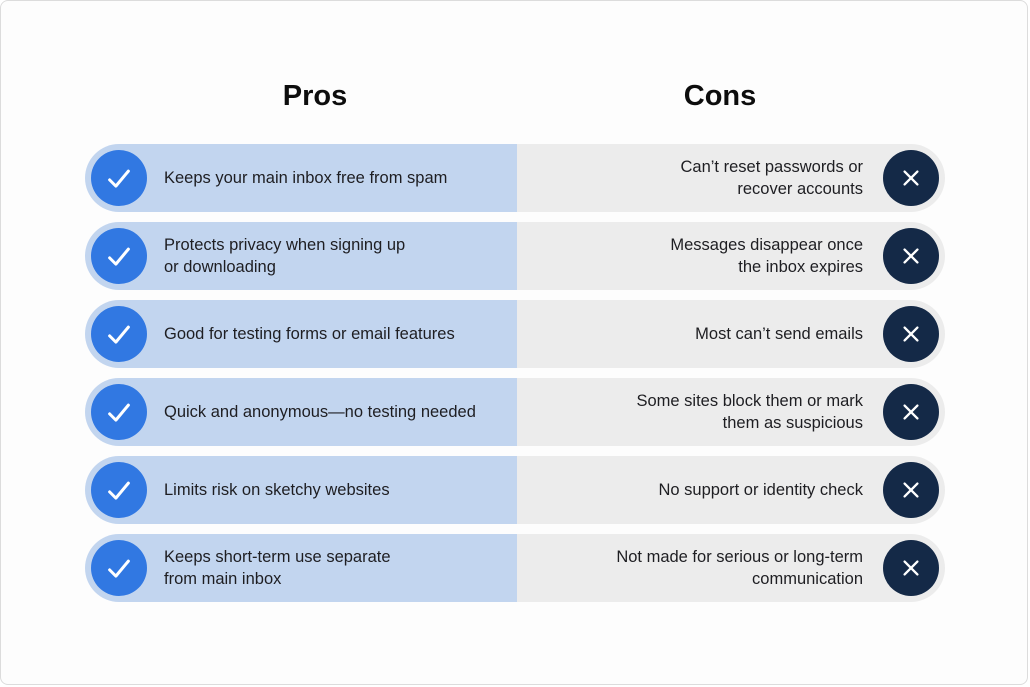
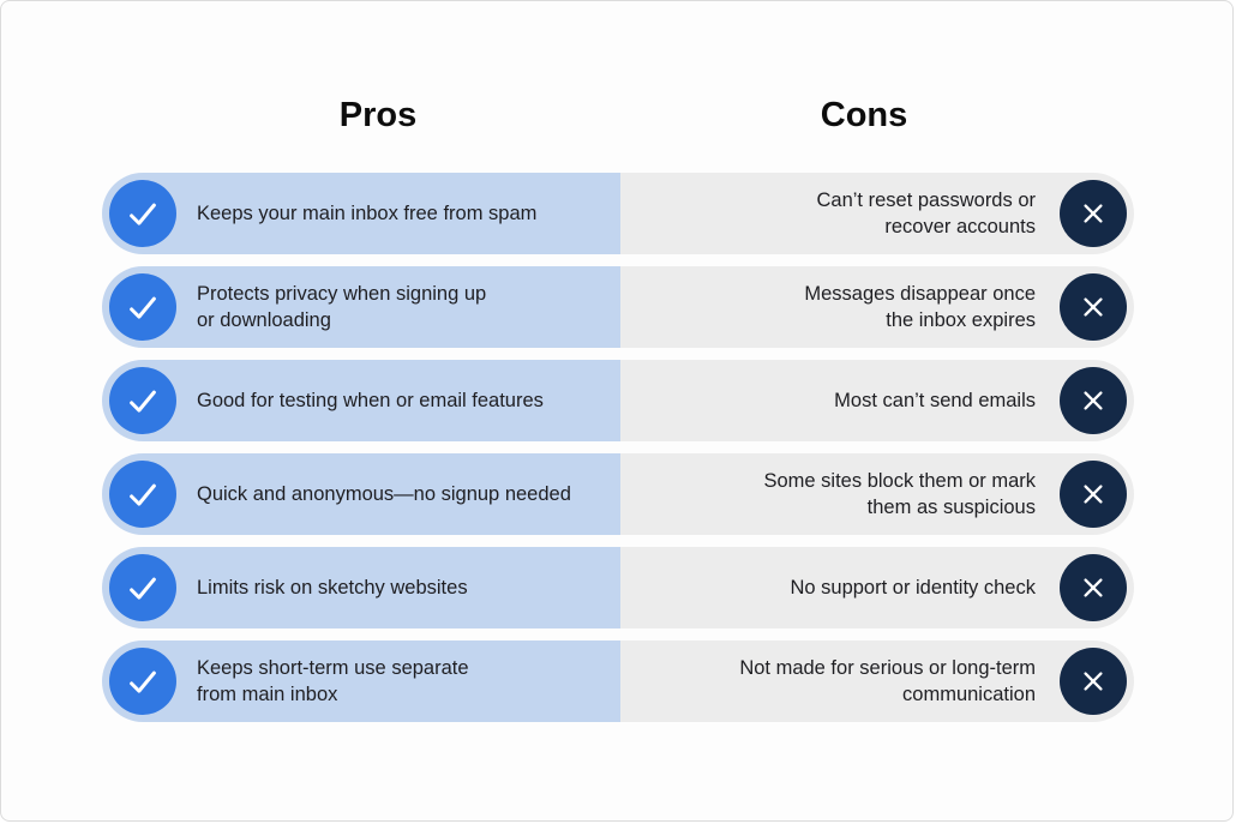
  Pros
  Cons
  Keeps your main inbox free from spam
  Can’t reset passwords or
  recover accounts
  Protects privacy when signing up
  or downloading
  Messages disappear once
  the inbox expires
- Good for testing forms or email features
+ Good for testing when or email features
  Most can’t send emails
- Quick and anonymous—no testing needed
+ Quick and anonymous—no signup needed
  Some sites block them or mark
  them as suspicious
  Limits risk on sketchy websites
  No support or identity check
  Keeps short-term use separate
  from main inbox
  Not made for serious or long-term
  communication
